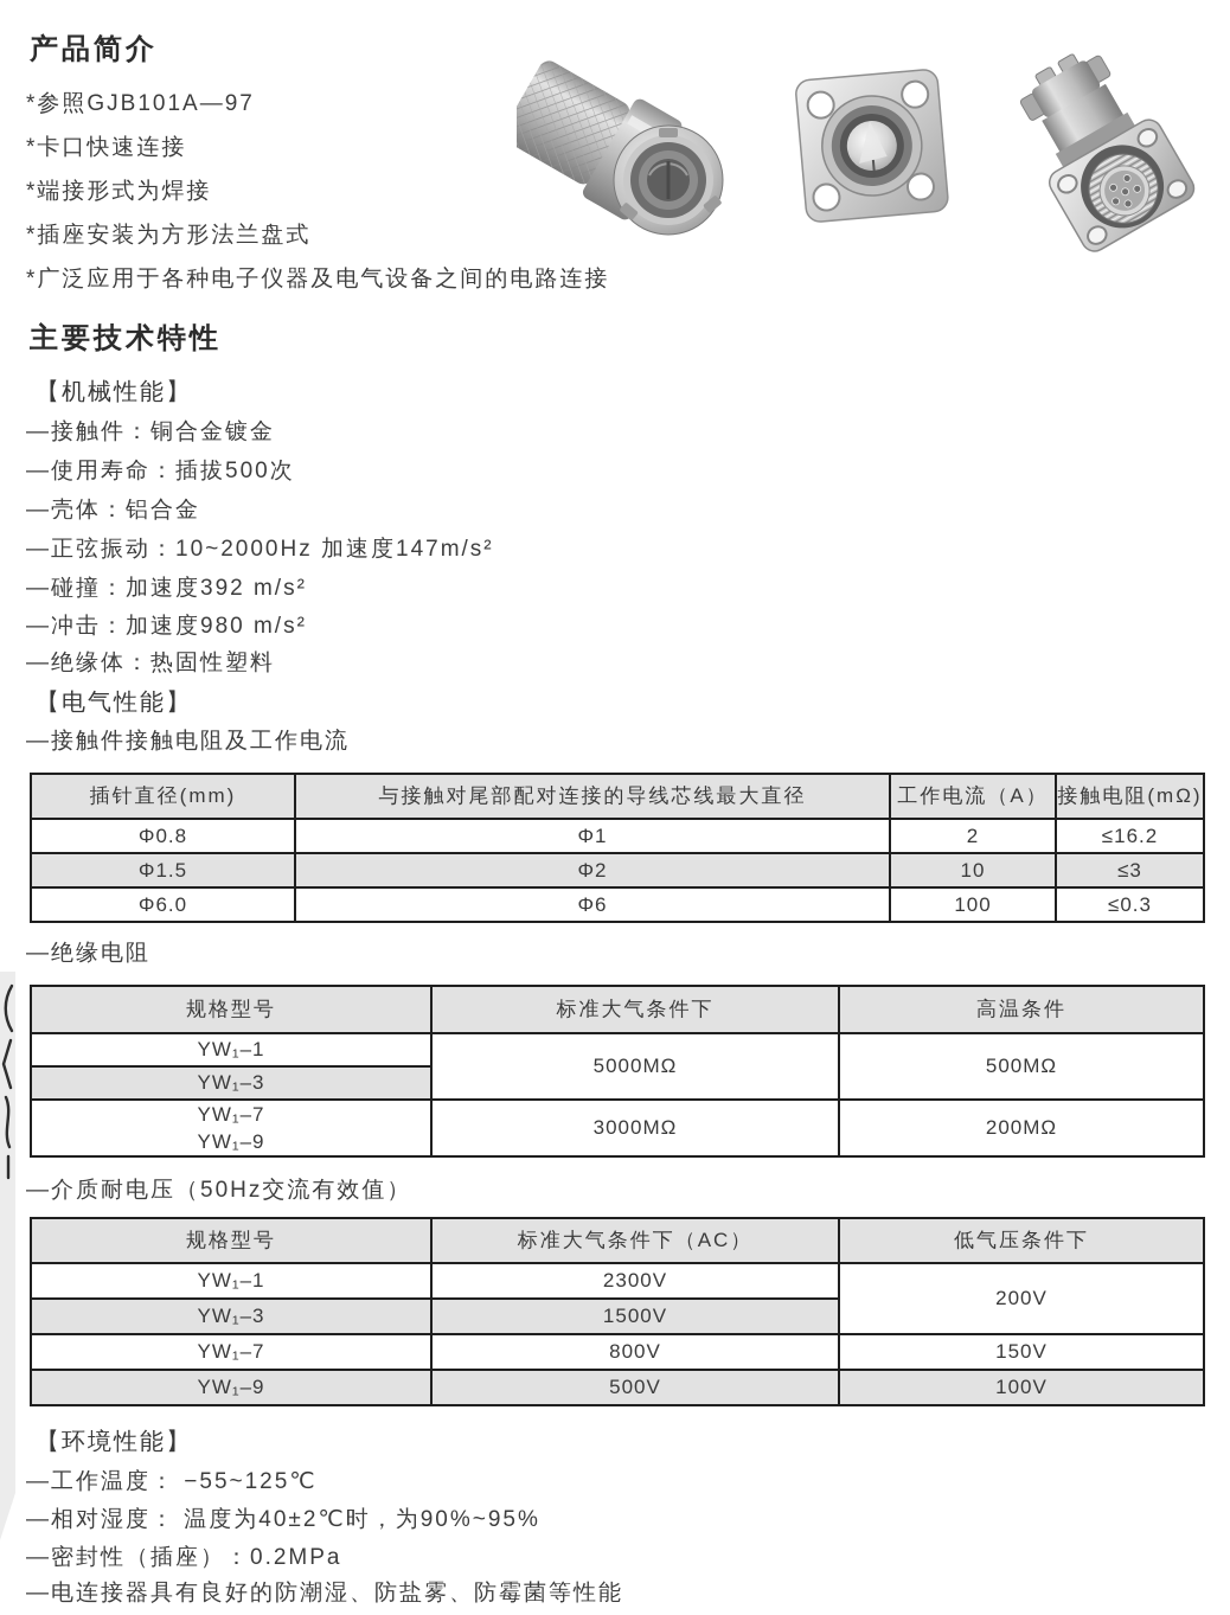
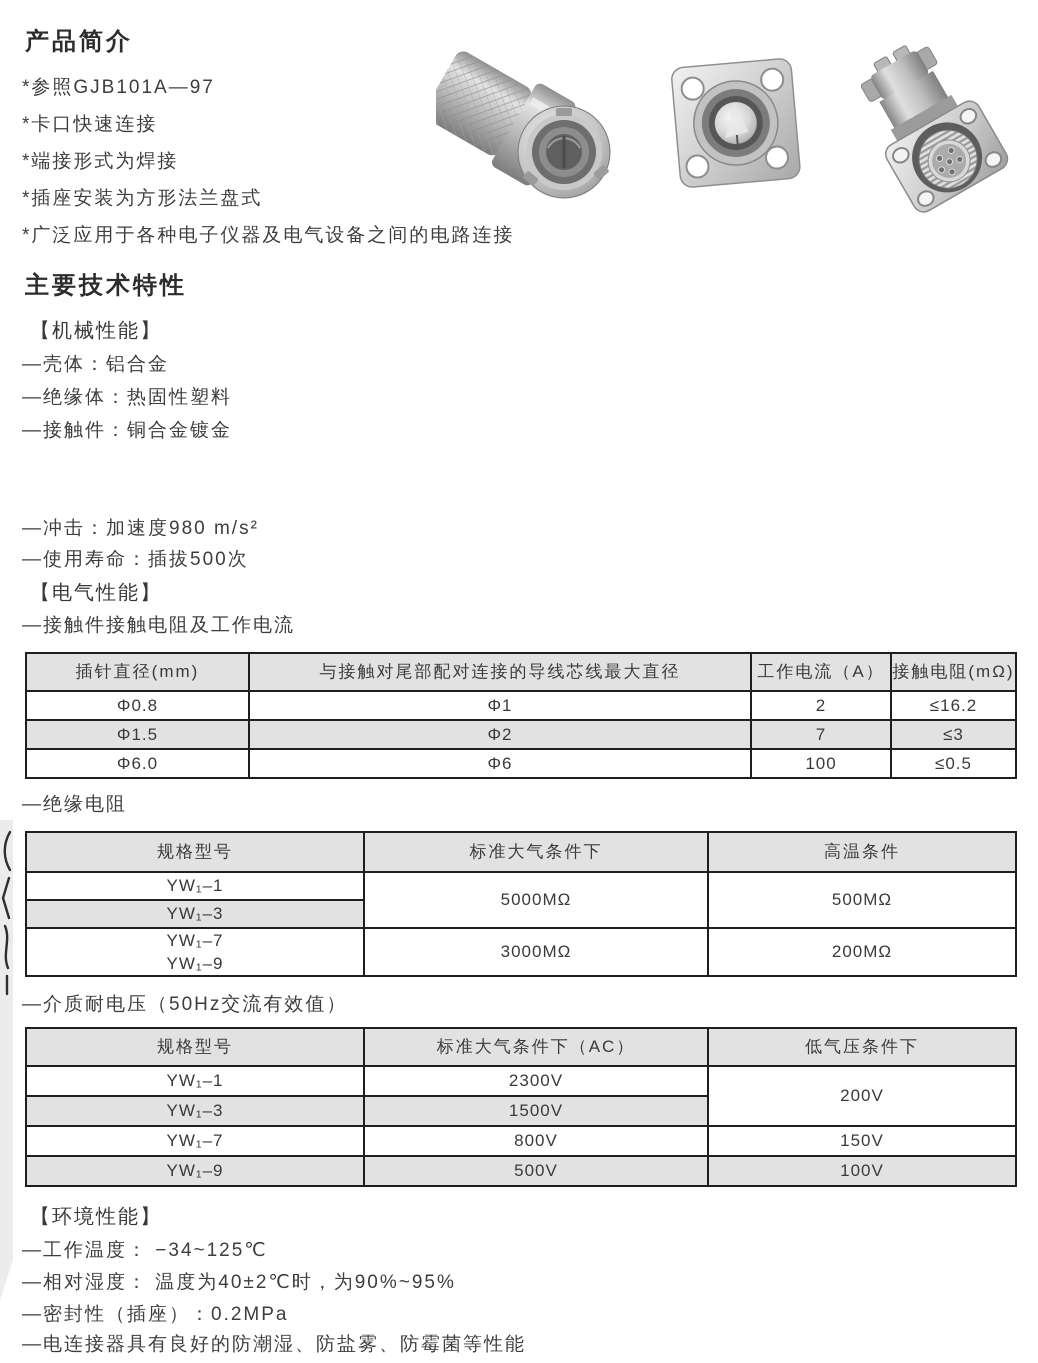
  产品简介
  *参照GJB101A—97
  *卡口快速连接
  *端接形式为焊接
  *插座安装为方形法兰盘式
  *广泛应用于各种电子仪器及电气设备之间的电路连接
  主要技术特性
  【机械性能】
- —接触件：铜合金镀金
+ —壳体：铝合金
- —使用寿命：插拔500次
+ —绝缘体：热固性塑料
- —壳体：铝合金
+ —接触件：铜合金镀金
- —正弦振动：10~2000Hz 加速度147m/s²
- —碰撞：加速度392 m/s²
  —冲击：加速度980 m/s²
- —绝缘体：热固性塑料
+ —使用寿命：插拔500次
  【电气性能】
  —接触件接触电阻及工作电流
  插针直径(mm)	与接触对尾部配对连接的导线芯线最大直径	工作电流（A）	接触电阻(mΩ)
  Φ0.8	Φ1	2	≤16.2
- Φ1.5	Φ2	10	≤3
+ Φ1.5	Φ2	7	≤3
- Φ6.0	Φ6	100	≤0.3
+ Φ6.0	Φ6	100	≤0.5
  —绝缘电阻
  规格型号	标准大气条件下	高温条件
  YW₁–1	5000MΩ	500MΩ
  YW₁–3
  YW₁–7 YW₁–9	3000MΩ	200MΩ
  —介质耐电压（50Hz交流有效值）
  规格型号	标准大气条件下（AC）	低气压条件下
  YW₁–1	2300V	200V
  YW₁–3	1500V
  YW₁–7	800V	150V
  YW₁–9	500V	100V
  【环境性能】
- —工作温度： −55~125℃
+ —工作温度： −34~125℃
  —相对湿度： 温度为40±2℃时，为90%~95%
  —密封性（插座）：0.2MPa
  —电连接器具有良好的防潮湿、防盐雾、防霉菌等性能
